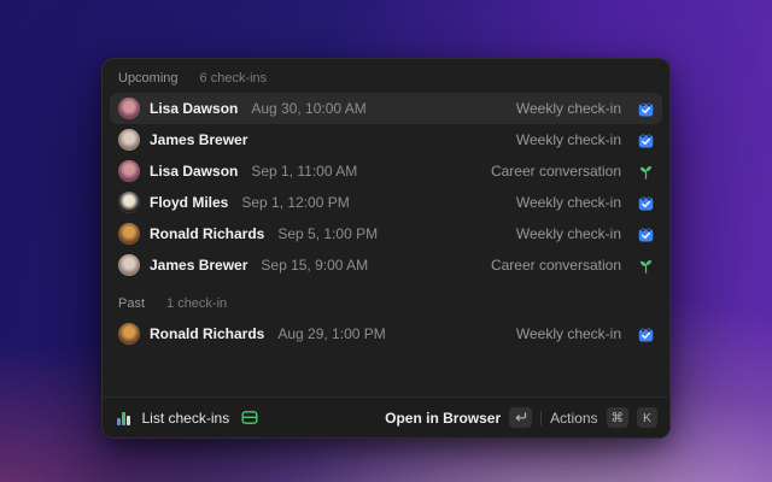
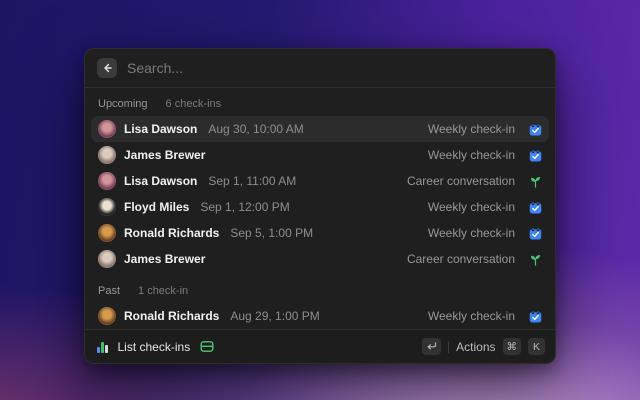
+ Search...
  Upcoming
  6 check-ins
  Lisa Dawson
  Aug 30, 10:00 AM
  Weekly check-in
  James Brewer
  Weekly check-in
  Lisa Dawson
  Sep 1, 11:00 AM
  Career conversation
  Floyd Miles
  Sep 1, 12:00 PM
  Weekly check-in
  Ronald Richards
  Sep 5, 1:00 PM
  Weekly check-in
  James Brewer
- Sep 15, 9:00 AM
  Career conversation
  Past
  1 check-in
  Ronald Richards
  Aug 29, 1:00 PM
  Weekly check-in
  List check-ins
- Open in Browser
  Actions
  ⌘
  K
